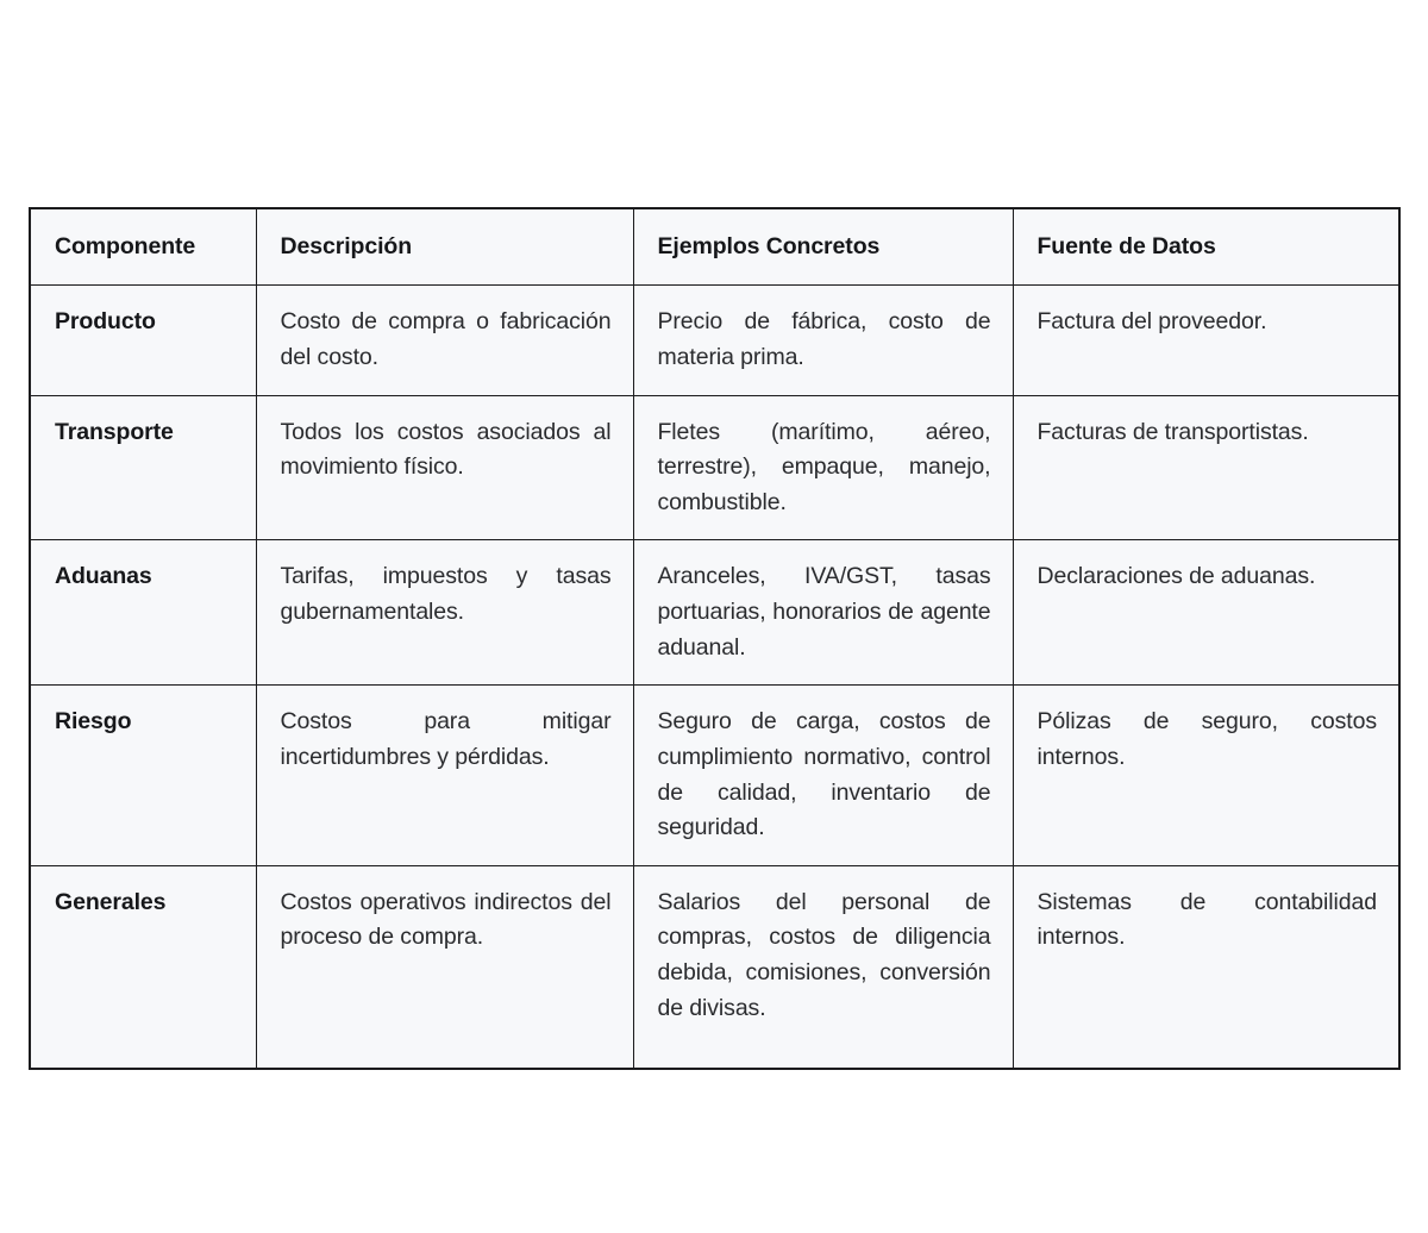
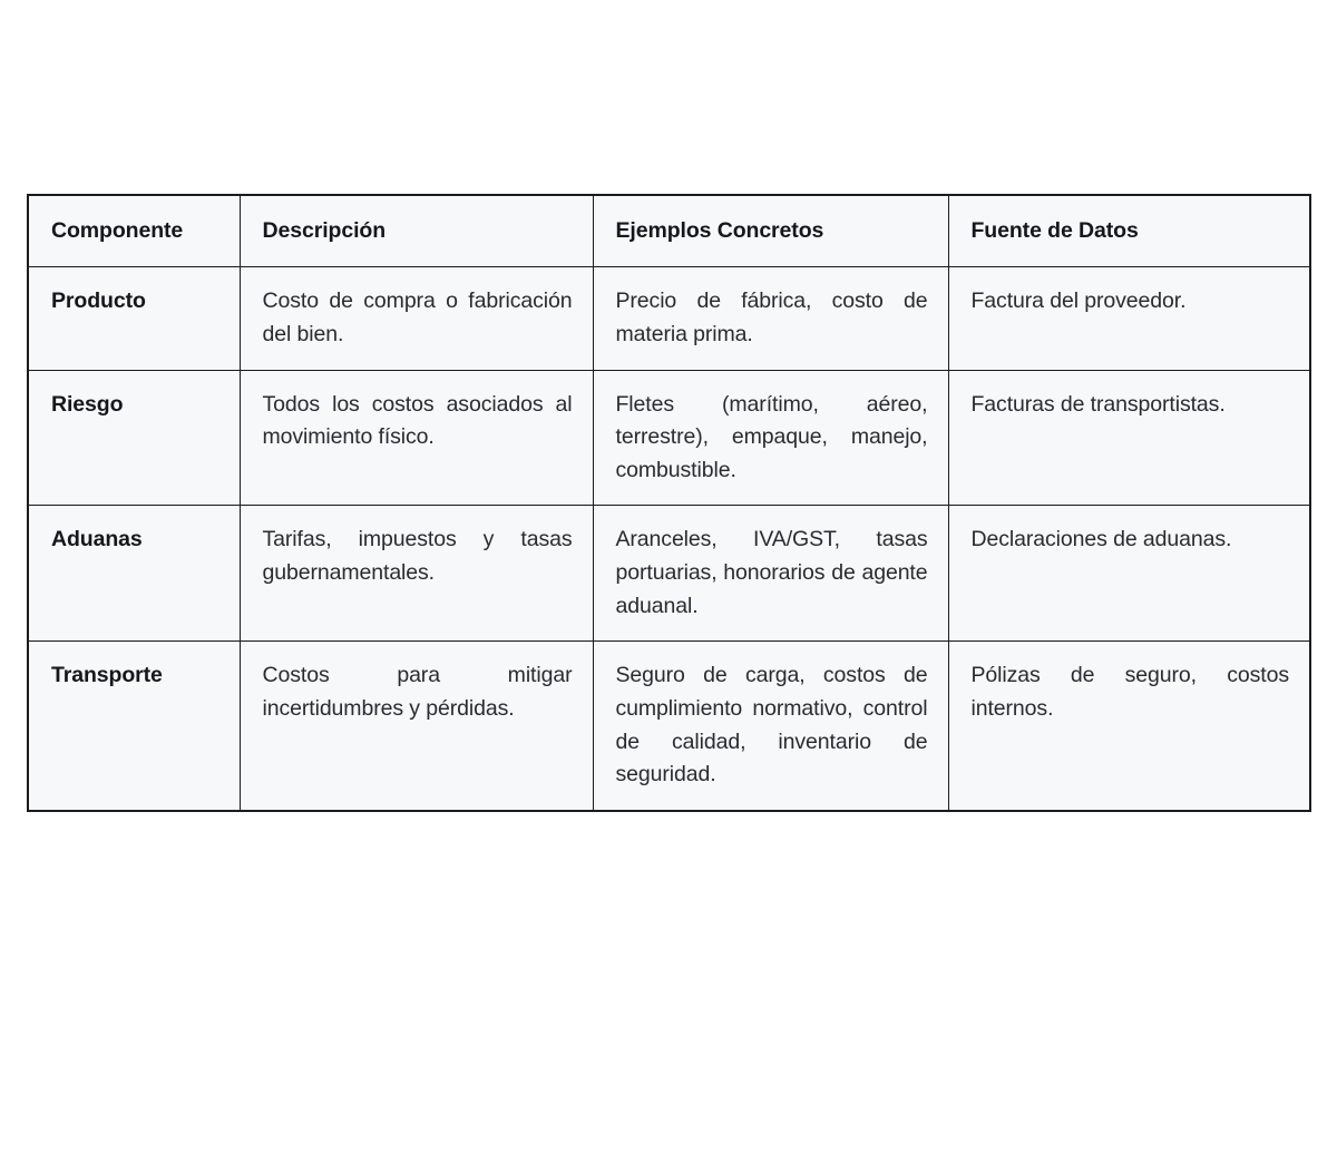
  Componente	Descripción	Ejemplos Concretos	Fuente de Datos
- Producto	Costo de compra o fabricación del costo.	Precio de fábrica, costo de materia prima.	Factura del proveedor.
+ Producto	Costo de compra o fabricación del bien.	Precio de fábrica, costo de materia prima.	Factura del proveedor.
- Transporte	Todos los costos asociados al movimiento físico.	Fletes (marítimo, aéreo, terrestre), empaque, manejo, combustible.	Facturas de transportistas.
+ Riesgo	Todos los costos asociados al movimiento físico.	Fletes (marítimo, aéreo, terrestre), empaque, manejo, combustible.	Facturas de transportistas.
  Aduanas	Tarifas, impuestos y tasas gubernamentales.	Aranceles, IVA/GST, tasas portuarias, honorarios de agente aduanal.	Declaraciones de aduanas.
- Riesgo	Costos para mitigar incertidumbres y pérdidas.	Seguro de carga, costos de cumplimiento normativo, control de calidad, inventario de seguridad.	Pólizas de seguro, costos internos.
+ Transporte	Costos para mitigar incertidumbres y pérdidas.	Seguro de carga, costos de cumplimiento normativo, control de calidad, inventario de seguridad.	Pólizas de seguro, costos internos.
- Generales	Costos operativos indirectos del proceso de compra.	Salarios del personal de compras, costos de diligencia debida, comisiones, conversión de divisas.	Sistemas de contabilidad internos.
